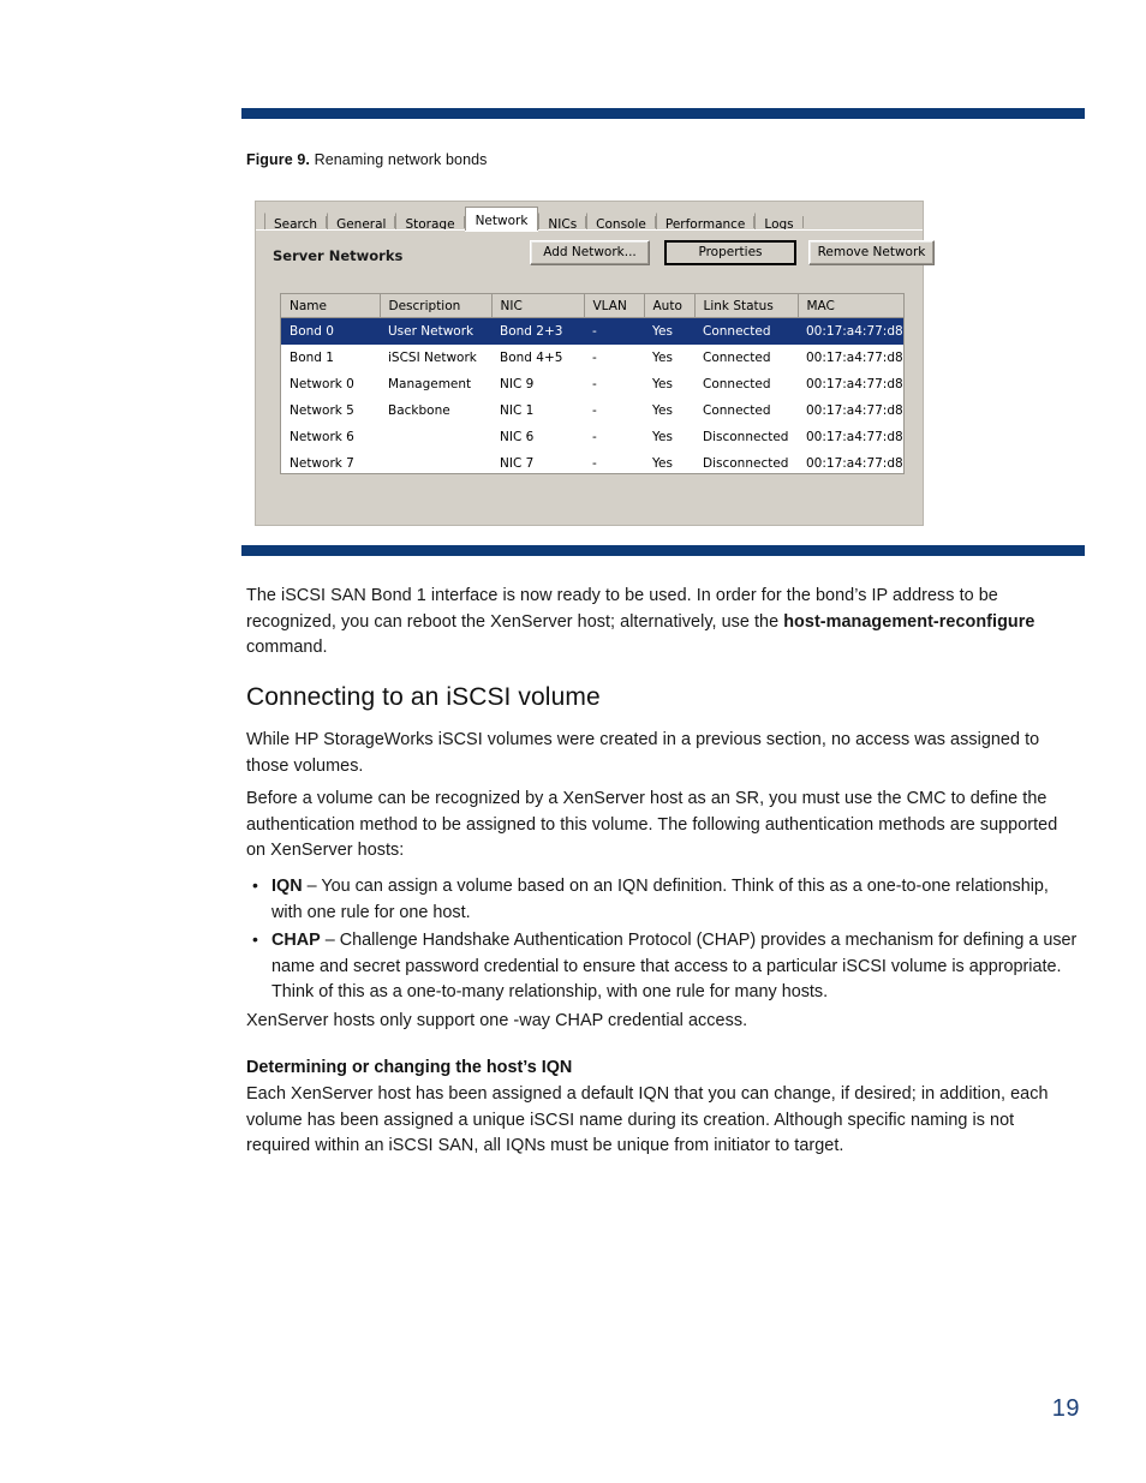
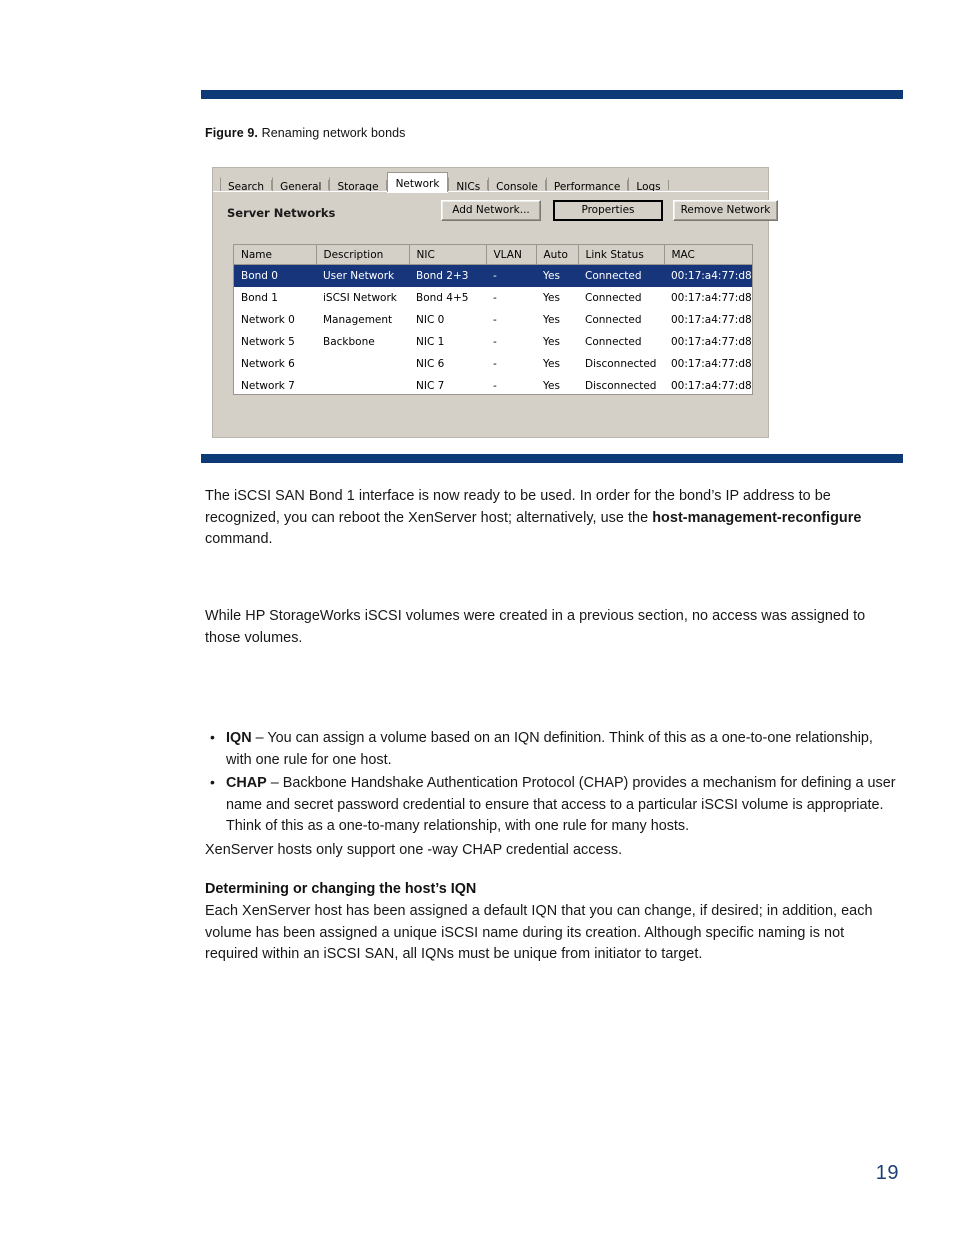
  Figure 9. Renaming network bonds
  Search
  General
  Storage
  Network
  NICs
  Console
  Performance
  Logs
  Server Networks
  Add Network...
  Properties
  Remove Network
  Name	Description	NIC	VLAN	Auto	Link Status	MAC
  Bond 0	User Network	Bond 2+3	-	Yes	Connected	00:17:a4:77:d8
  Bond 1	iSCSI Network	Bond 4+5	-	Yes	Connected	00:17:a4:77:d8
- Network 0	Management	NIC 9	-	Yes	Connected	00:17:a4:77:d8
+ Network 0	Management	NIC 0	-	Yes	Connected	00:17:a4:77:d8
  Network 5	Backbone	NIC 1	-	Yes	Connected	00:17:a4:77:d8
  Network 6		NIC 6	-	Yes	Disconnected	00:17:a4:77:d8
  Network 7		NIC 7	-	Yes	Disconnected	00:17:a4:77:d8
  The iSCSI SAN Bond 1 interface is now ready to be used. In order for the bond’s IP address to be recognized, you can reboot the XenServer host; alternatively, use the host-management-reconfigure command.
- Connecting to an iSCSI volume
  While HP StorageWorks iSCSI volumes were created in a previous section, no access was assigned to those volumes.
- Before a volume can be recognized by a XenServer host as an SR, you must use the CMC to define the authentication method to be assigned to this volume. The following authentication methods are supported on XenServer hosts:
  IQN – You can assign a volume based on an IQN definition. Think of this as a one-to-one relationship, with one rule for one host.
- CHAP – Challenge Handshake Authentication Protocol (CHAP) provides a mechanism for defining a user name and secret password credential to ensure that access to a particular iSCSI volume is appropriate. Think of this as a one-to-many relationship, with one rule for many hosts.
+ CHAP – Backbone Handshake Authentication Protocol (CHAP) provides a mechanism for defining a user name and secret password credential to ensure that access to a particular iSCSI volume is appropriate. Think of this as a one-to-many relationship, with one rule for many hosts.
  XenServer hosts only support one -way CHAP credential access.
  Determining or changing the host’s IQN
  Each XenServer host has been assigned a default IQN that you can change, if desired; in addition, each volume has been assigned a unique iSCSI name during its creation. Although specific naming is not required within an iSCSI SAN, all IQNs must be unique from initiator to target.
  19
